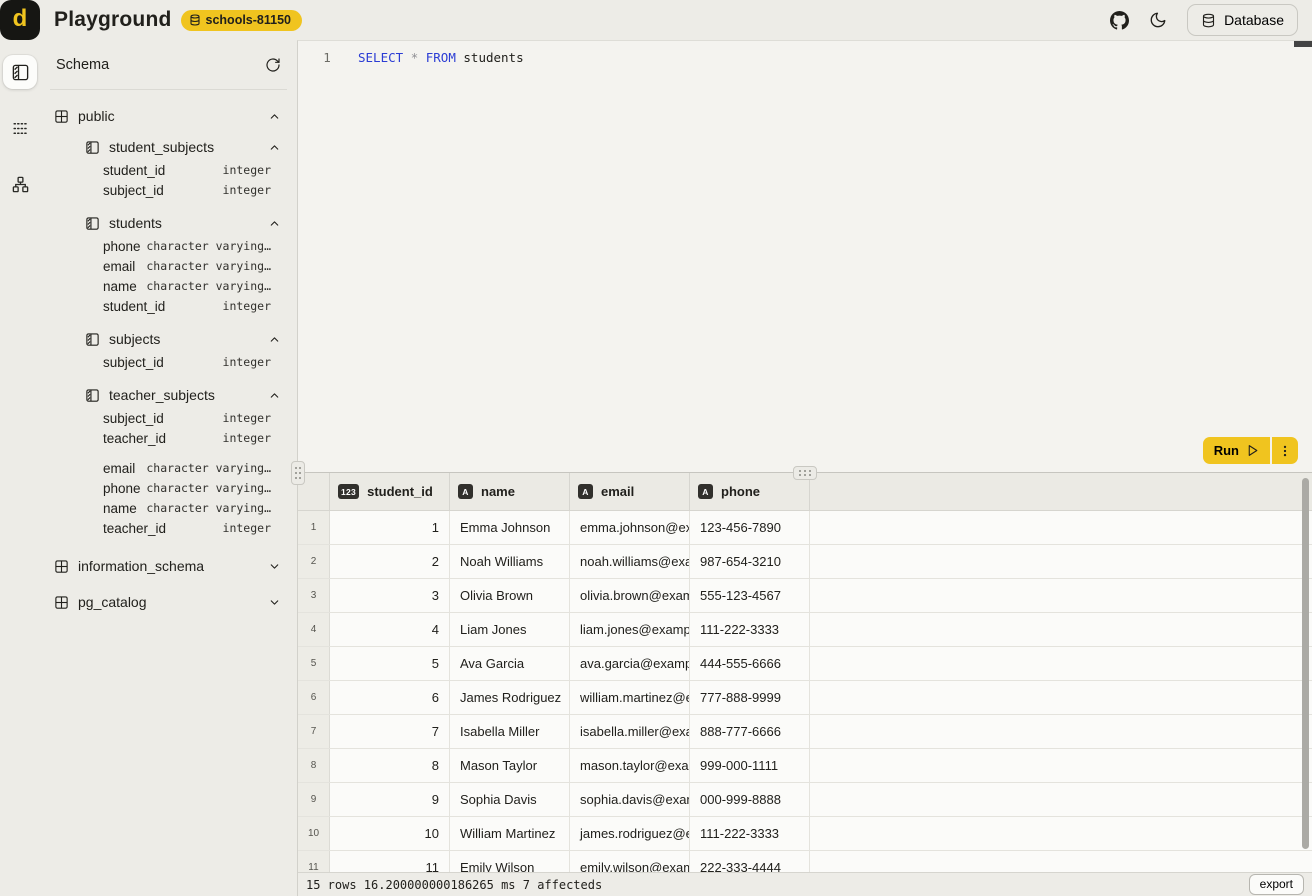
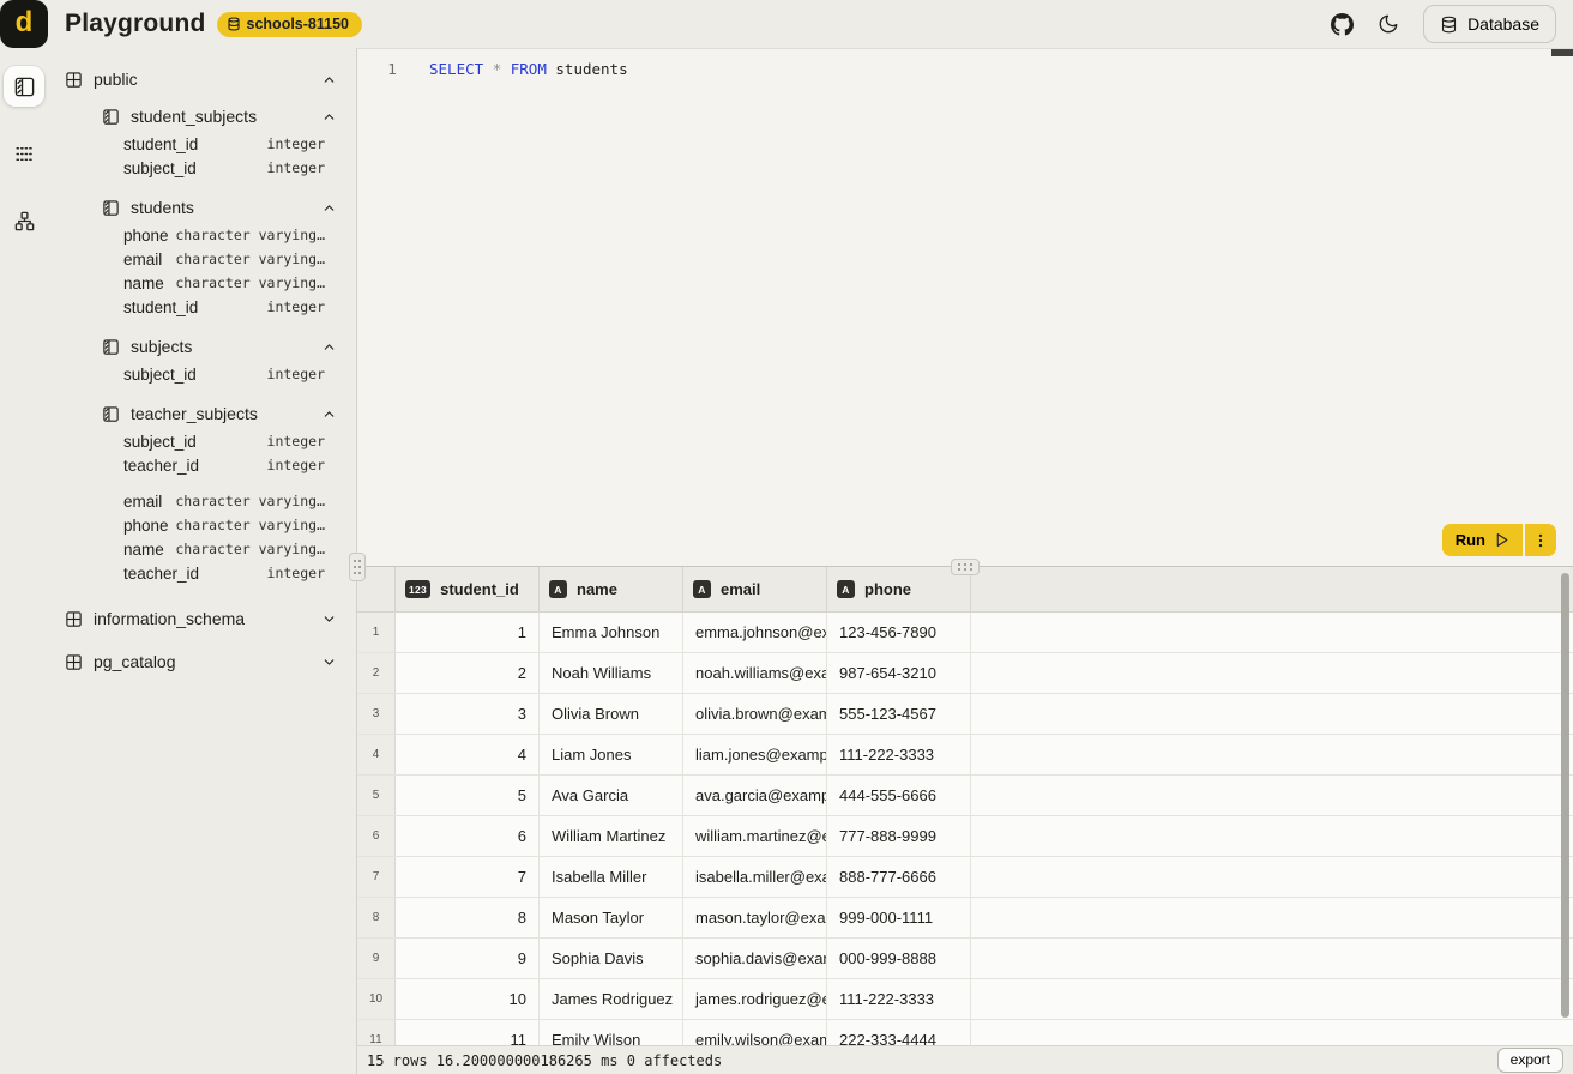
  d
  Playground
  schools-81150
  Database
- Schema
  public
  student_subjects
  student_id
  integer
  subject_id
  integer
  students
  phone
  character varying…
  email
  character varying…
  name
  character varying…
  student_id
  integer
  subjects
  subject_id
  integer
  teacher_subjects
  subject_id
  integer
  teacher_id
  integer
  email
  character varying…
  phone
  character varying…
  name
  character varying…
  teacher_id
  integer
  information_schema
  pg_catalog
  1
  SELECT * FROM students
  Run
  123
  student_id
  A
  name
  A
  email
  A
  phone
  1
  1
  Emma Johnson
  123-456-7890
  2
  2
  Noah Williams
  987-654-3210
  3
  3
  Olivia Brown
  olivia.brown@exam
  555-123-4567
  4
  4
  Liam Jones
  liam.jones@examp
  111-222-3333
  5
  5
  Ava Garcia
  ava.garcia@examp
  444-555-6666
  6
  6
- James Rodriguez
+ William Martinez
  777-888-9999
  7
  7
  Isabella Miller
  isabella.miller@exa
  888-777-6666
  8
  8
  Mason Taylor
  999-000-1111
  9
  9
  Sophia Davis
  000-999-8888
  10
  10
- William Martinez
+ James Rodriguez
  111-222-3333
  11
  11
  Emily Wilson
  emily.wilson@exam
  222-333-4444
- 15 rows 16.200000000186265 ms 7 affecteds
+ 15 rows 16.200000000186265 ms 0 affecteds
  export
